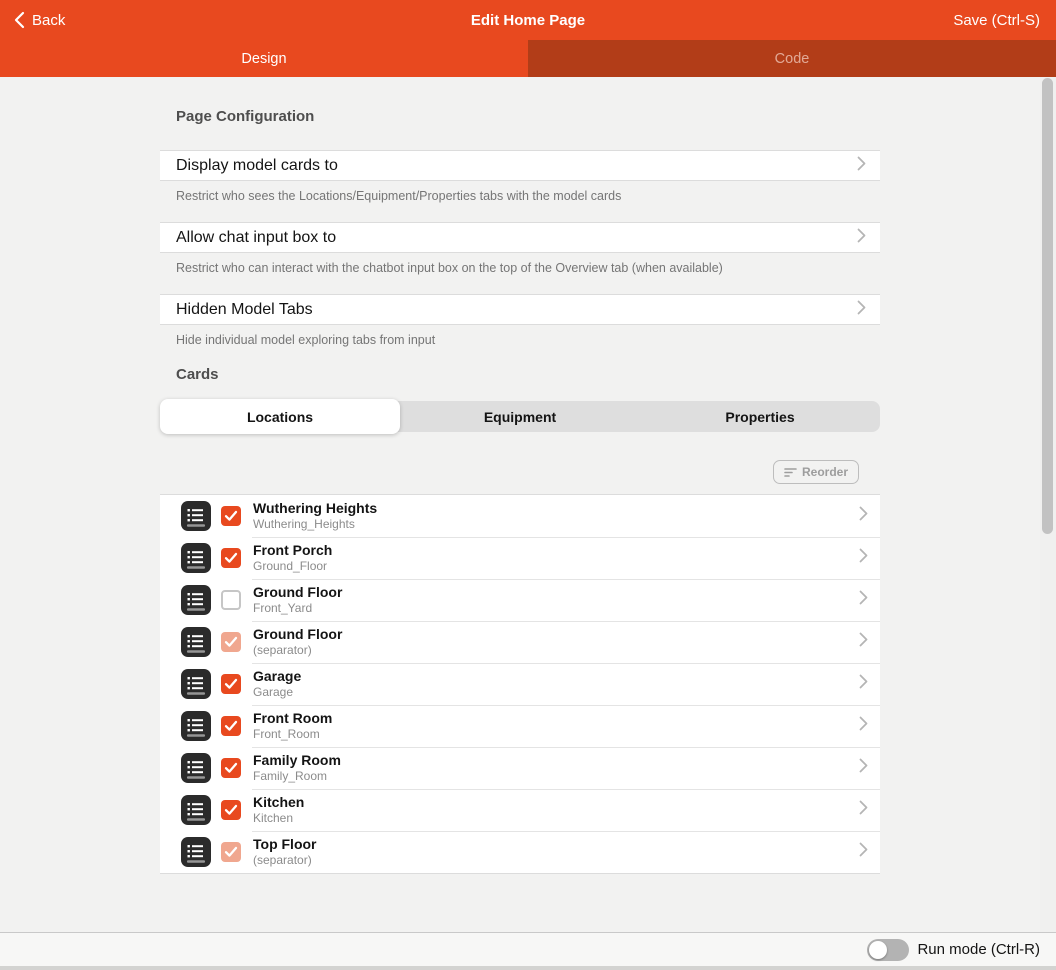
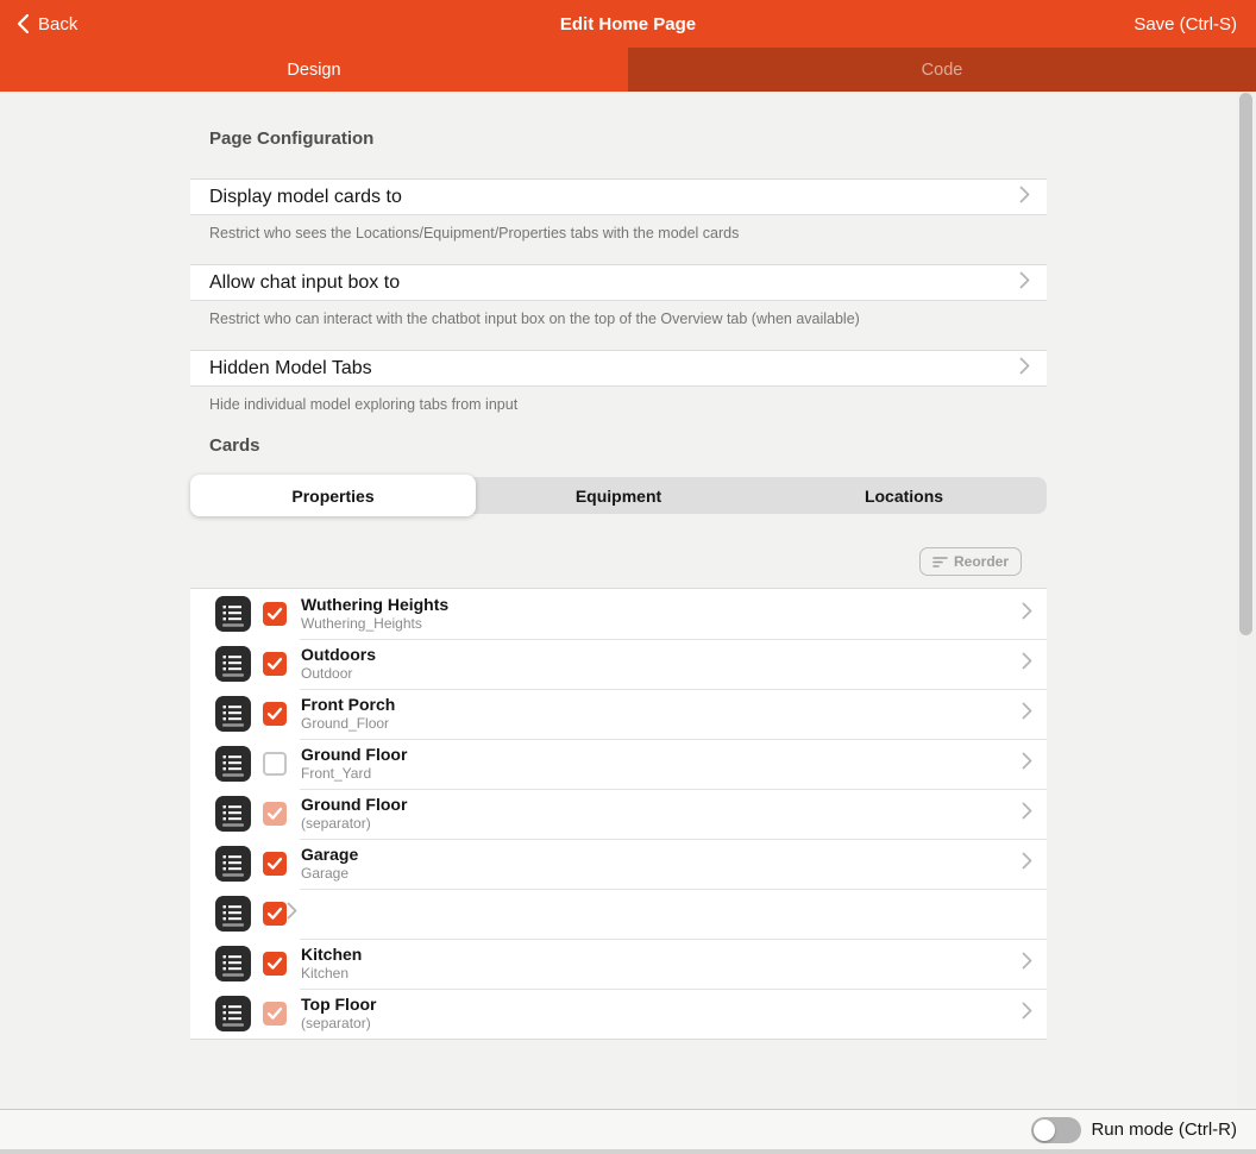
  Back
  Edit Home Page
  Save (Ctrl-S)
  Design
  Code
  Page Configuration
  Display model cards to
  Restrict who sees the Locations/Equipment/Properties tabs with the model cards
  Allow chat input box to
  Restrict who can interact with the chatbot input box on the top of the Overview tab (when available)
  Hidden Model Tabs
  Hide individual model exploring tabs from input
  Cards
- Locations
+ Properties
  Equipment
- Properties
+ Locations
  Reorder
  Wuthering Heights
  Wuthering_Heights
+ Outdoors
+ Outdoor
  Front Porch
  Ground_Floor
  Ground Floor
  Front_Yard
  Ground Floor
  (separator)
  Garage
  Garage
- Front Room
- Front_Room
- Family Room
- Family_Room
  Kitchen
  Kitchen
  Top Floor
  (separator)
  Run mode (Ctrl-R)
